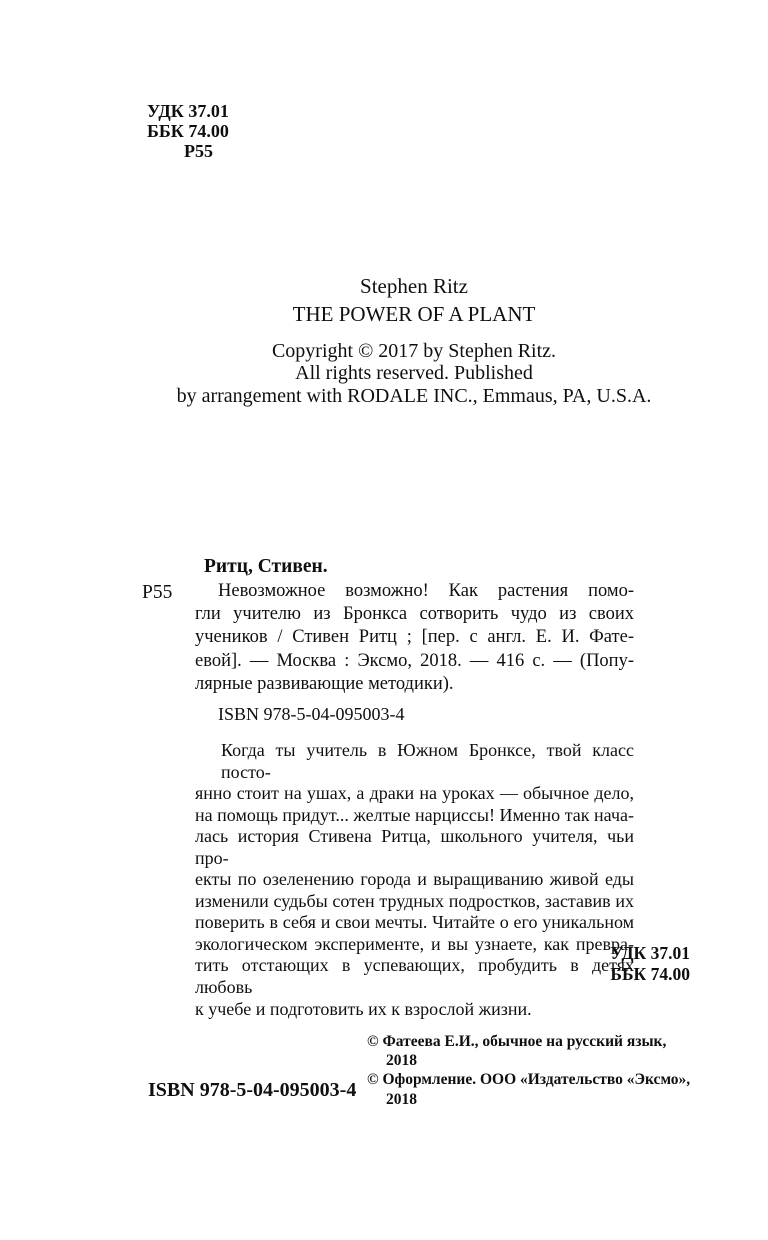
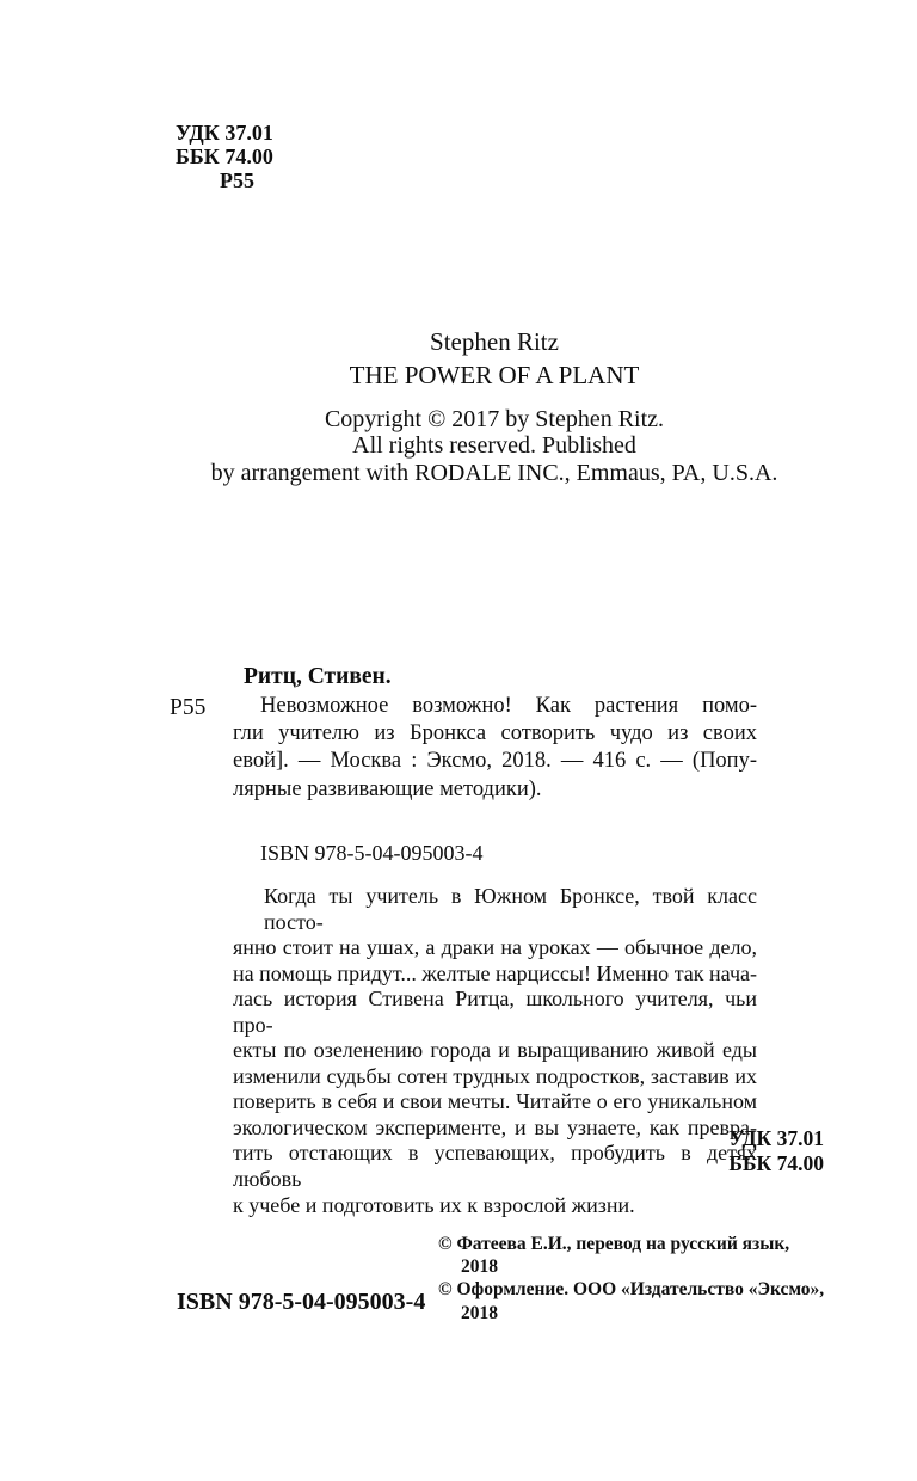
  УДК 37.01
  ББК 74.00
  Р55
  Stephen Ritz
  THE POWER OF A PLANT
  Copyright © 2017 by Stephen Ritz.
  All rights reserved. Published
  by arrangement with RODALE INC., Emmaus, PA, U.S.A.
  Ритц, Стивен.
  Р55
  Невозможное возможно! Как растения помо-
  гли учителю из Бронкса сотворить чудо из своих
- учеников / Стивен Ритц ; [пер. с англ. Е. И. Фате-
  евой]. — Москва : Эксмо, 2018. — 416 с. — (Попу-
  лярные развивающие методики).
  ISBN 978-5-04-095003-4
  Когда ты учитель в Южном Бронксе, твой класс посто-
  янно стоит на ушах, а драки на уроках — обычное дело,
  на помощь придут... желтые нарциссы! Именно так нача-
  лась история Стивена Ритца, школьного учителя, чьи про-
  екты по озеленению города и выращиванию живой еды
  изменили судьбы сотен трудных подростков, заставив их
  поверить в себя и свои мечты. Читайте о его уникальном
  экологическом эксперименте, и вы узнаете, как превра-
  тить отстающих в успевающих, пробудить в детях любовь
  к учебе и подготовить их к взрослой жизни.
  УДК 37.01
  ББК 74.00
  ISBN 978-5-04-095003-4
- © Фатеева Е.И., обычное на русский язык,
+ © Фатеева Е.И., перевод на русский язык,
  2018
  © Оформление. ООО «Издательство «Эксмо»,
  2018
